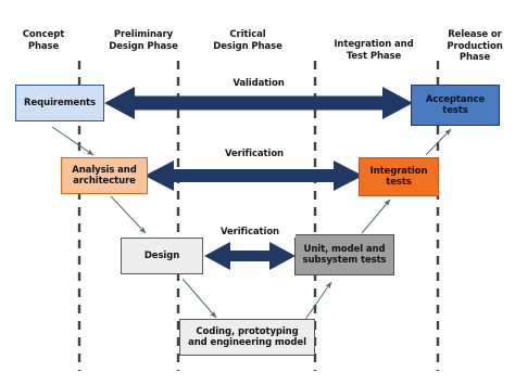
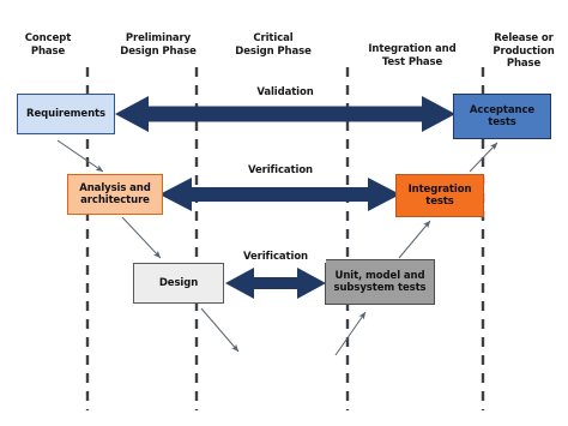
  Concept
  Phase
  Preliminary
  Design Phase
  Critical
  Design Phase
  Integration and
  Test Phase
  Release or
  Production
  Phase
  Requirements
  Acceptance
  tests
  Analysis and
  architecture
  Integration
  tests
  Design
  Unit, model and
  subsystem tests
- Coding, prototyping
- and engineering model
  Validation
  Verification
  Verification
